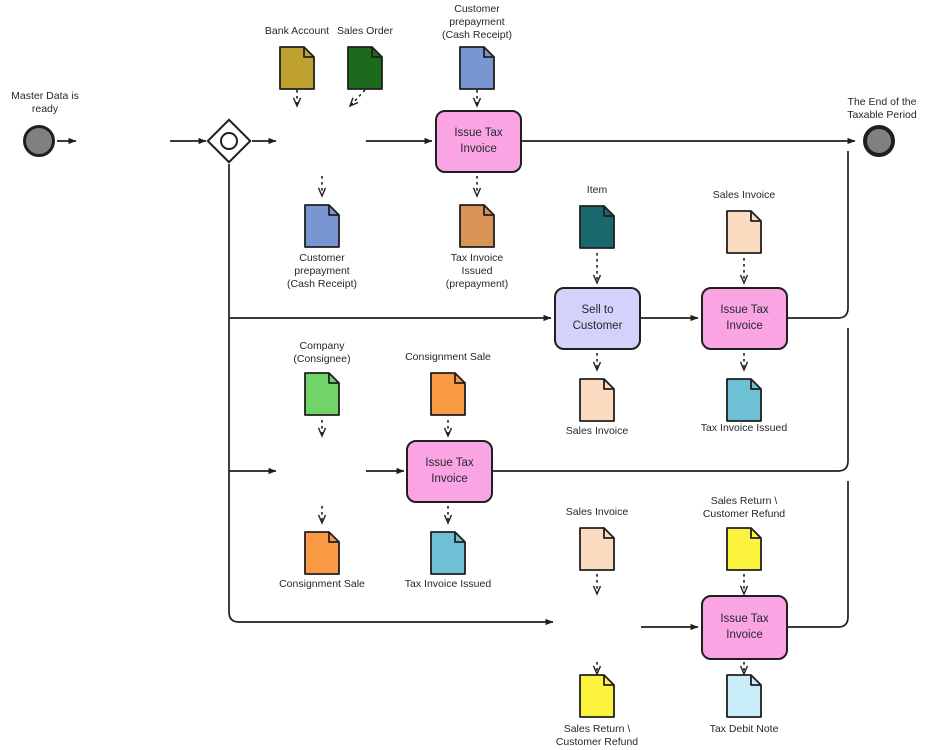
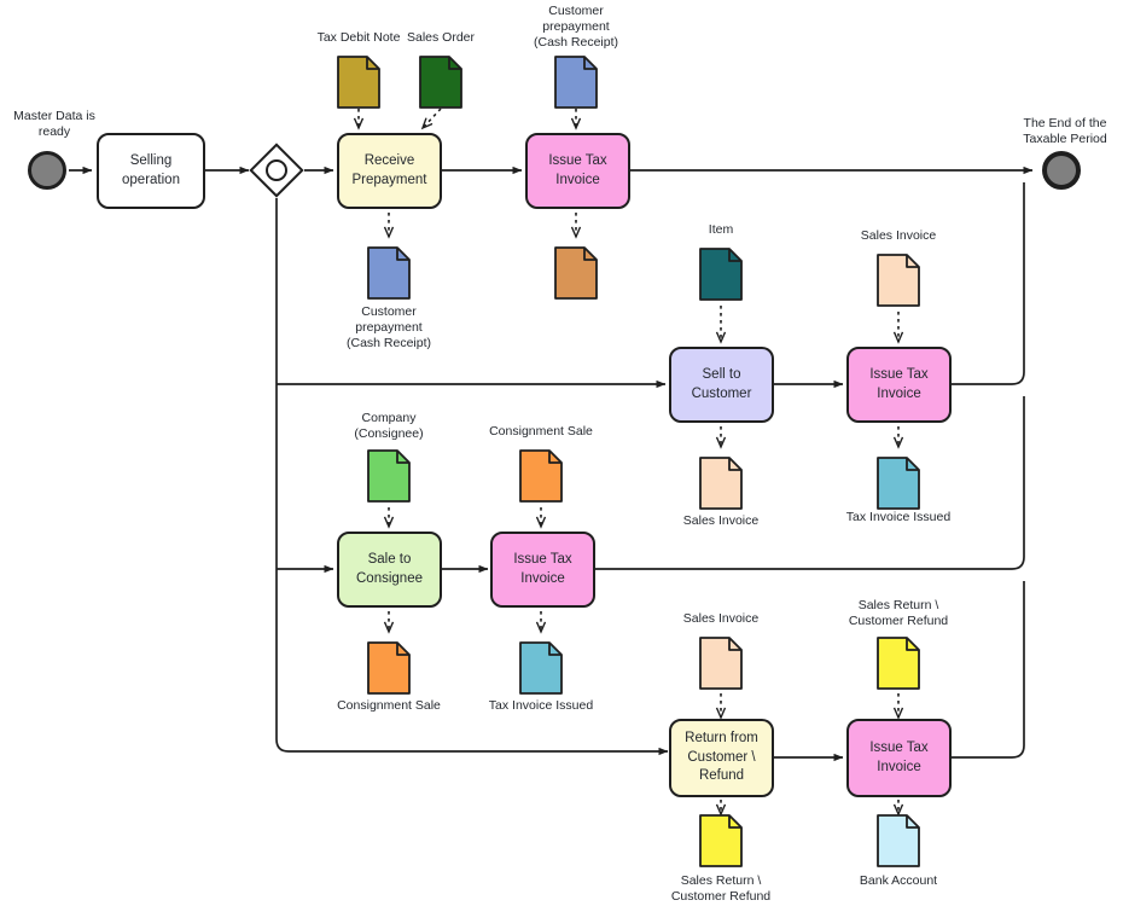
  Master Data is
  ready
  The End of the
  Taxable Period
+ Selling
+ operation
+ Receive
+ Prepayment
  Issue Tax
  Invoice
  Sell to
  Customer
  Issue Tax
  Invoice
+ Sale to
+ Consignee
  Issue Tax
  Invoice
+ Return from
+ Customer \
+ Refund
  Issue Tax
  Invoice
- Bank Account
+ Tax Debit Note
  Sales Order
  Customer
  prepayment
  (Cash Receipt)
  Customer
  prepayment
  (Cash Receipt)
- Tax Invoice
- Issued
- (prepayment)
  Item
  Sales Invoice
  Sales Invoice
  Tax Invoice Issued
  Company
  (Consignee)
  Consignment Sale
  Consignment Sale
  Tax Invoice Issued
  Sales Invoice
  Sales Return \
  Customer Refund
  Sales Return \
  Customer Refund
- Tax Debit Note
+ Bank Account
